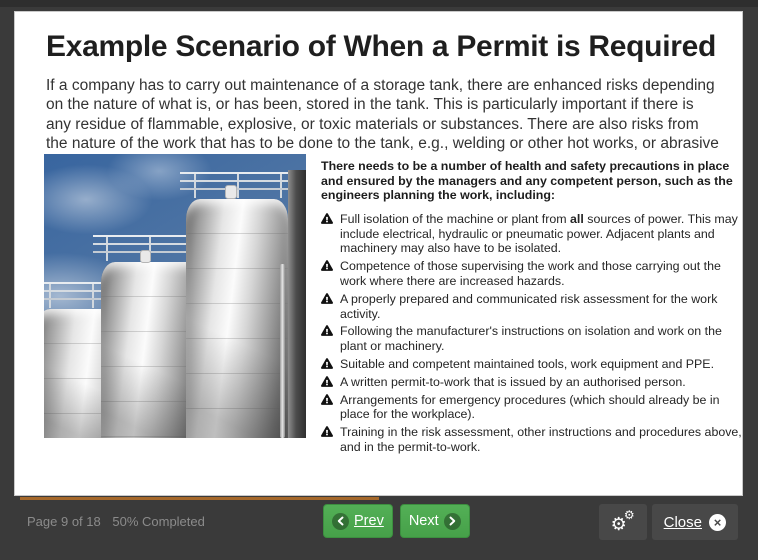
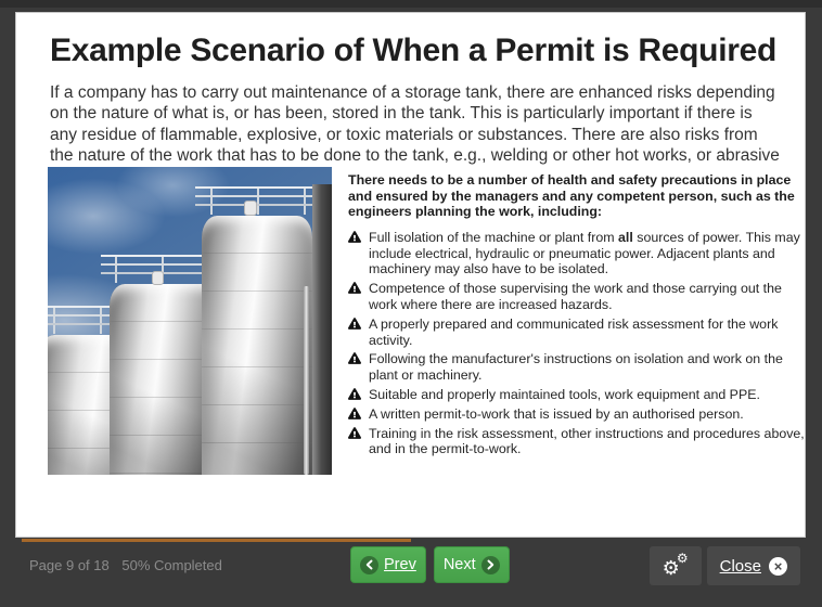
  Example Scenario of When a Permit is Required
  If a company has to carry out maintenance of a storage tank, there are enhanced risks depending on the nature of what is, or has been, stored in the tank. This is particularly important if there is any residue of flammable, explosive, or toxic materials or substances. There are also risks from the nature of the work that has to be done to the tank, e.g., welding or other hot works, or abrasive
  There needs to be a number of health and safety precautions in place and ensured by the managers and any competent person, such as the engineers planning the work, including:
  Full isolation of the machine or plant from all sources of power. This may include electrical, hydraulic or pneumatic power. Adjacent plants and machinery may also have to be isolated.
  Competence of those supervising the work and those carrying out the work where there are increased hazards.
  A properly prepared and communicated risk assessment for the work activity.
  Following the manufacturer's instructions on isolation and work on the plant or machinery.
- Suitable and competent maintained tools, work equipment and PPE.
+ Suitable and properly maintained tools, work equipment and PPE.
  A written permit-to-work that is issued by an authorised person.
- Arrangements for emergency procedures (which should already be in place for the workplace).
  Training in the risk assessment, other instructions and procedures above, and in the permit-to-work.
  Page 9 of 18 50% Completed
  Prev
  Next
  ⚙
  ⚙
  Close
  ×
